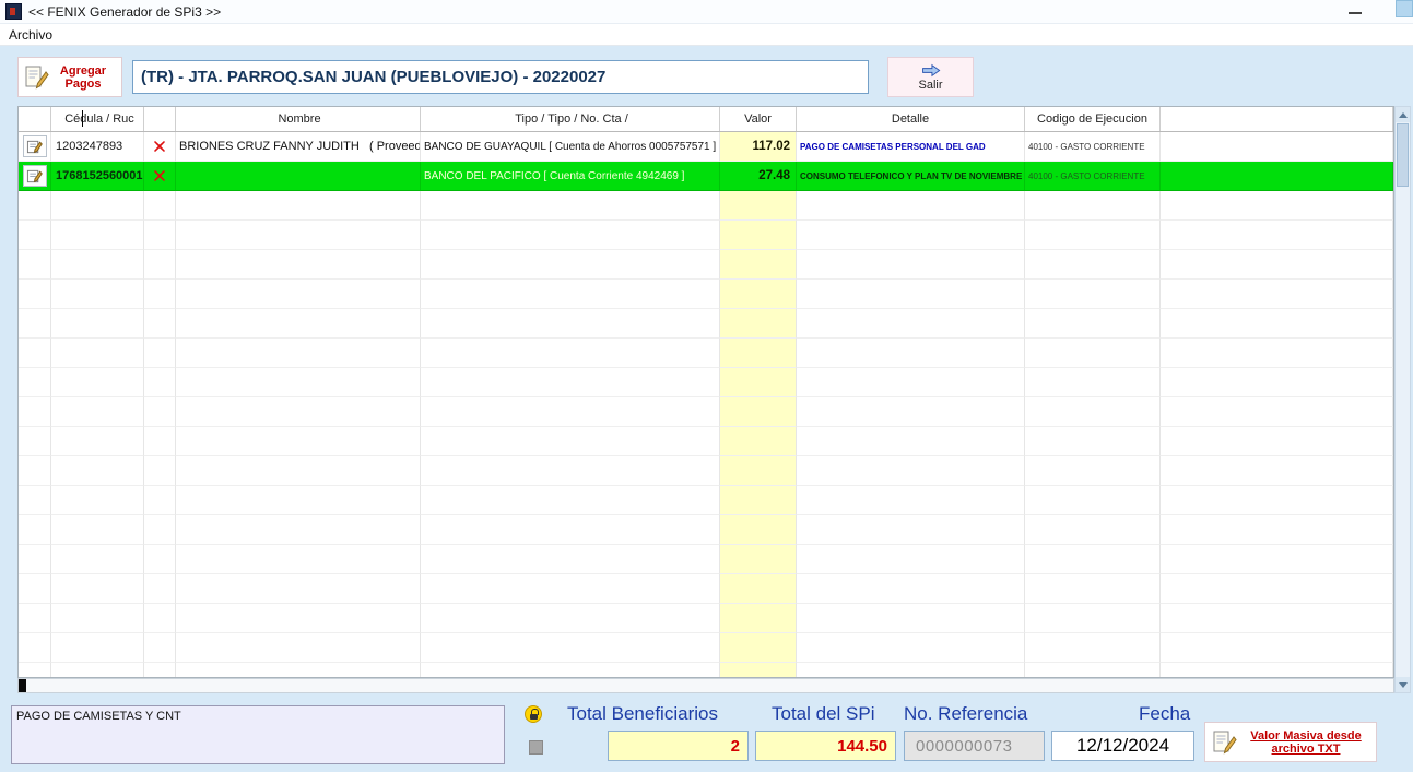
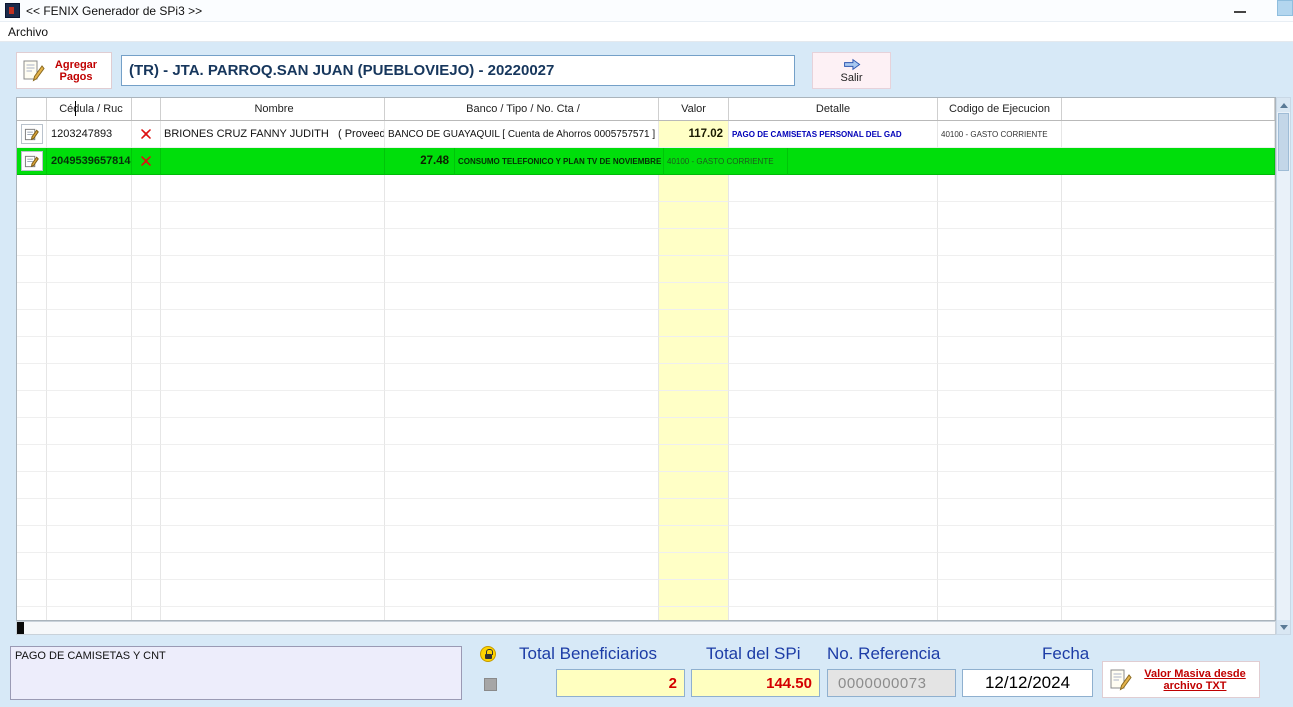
  << FENIX Generador de SPi3 >>
  Archivo
  Agregar Pagos
  (TR) - JTA. PARROQ.SAN JUAN (PUEBLOVIEJO) - 20220027
  Salir
  Cédula / Ruc
  Nombre
- Tipo / Tipo / No. Cta /
+ Banco / Tipo / No. Cta /
  Valor
  Detalle
  Codigo de Ejecucion
  1203247893
  BRIONES CRUZ FANNY JUDITH ( Proveed
  BANCO DE GUAYAQUIL [ Cuenta de Ahorros 0005757571 ]
  117.02
  PAGO DE CAMISETAS PERSONAL DEL GAD
  40100 - GASTO CORRIENTE
- 1768152560001
+ 2049539657814
- BANCO DEL PACIFICO [ Cuenta Corriente 4942469 ]
  27.48
  CONSUMO TELEFONICO Y PLAN TV DE NOVIEMBRE
  40100 - GASTO CORRIENTE
  PAGO DE CAMISETAS Y CNT
  Total Beneficiarios
  Total del SPi
  No. Referencia
  Fecha
  2
  144.50
  0000000073
  12/12/2024
  Valor Masiva desde archivo TXT
